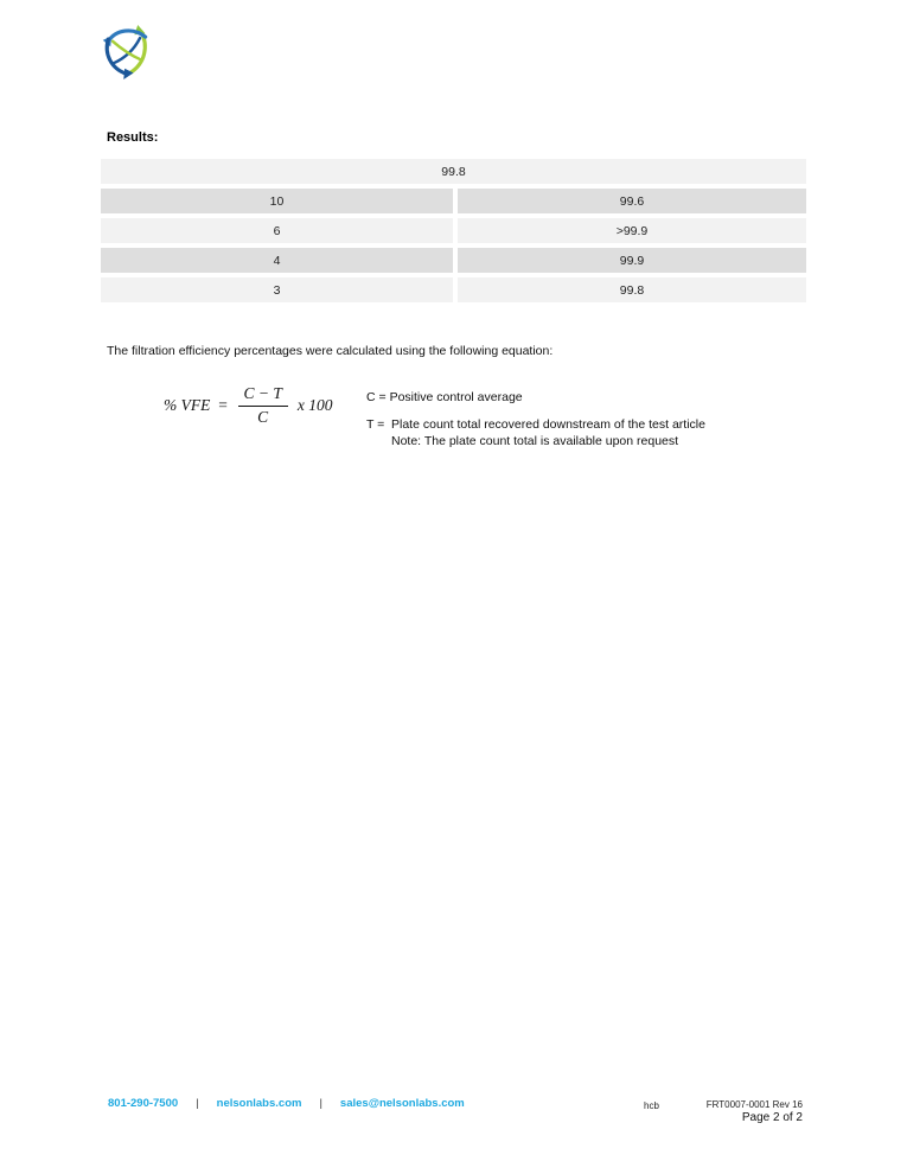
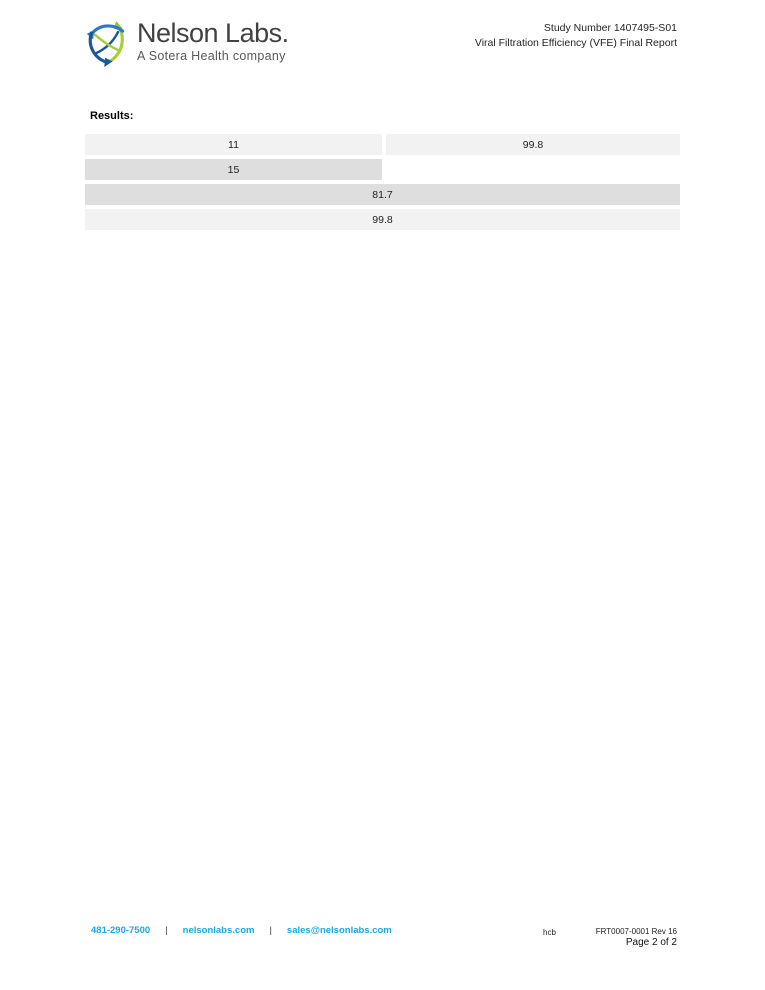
+ Nelson Labs.
+ A Sotera Health company
+ Study Number 1407495-S01
+ Viral Filtration Efficiency (VFE) Final Report
  Results:
+ 11
  99.8
- 10
+ 15
- 99.6
- 6
- >99.9
- 4
- 99.9
+ 81.7
- 3
  99.8
- The filtration efficiency percentages were calculated using the following equation:
- % VFE
- =
- C − T
- C
- x 100
- C = Positive control average
- T =
- Plate count total recovered downstream of the test article
- Note: The plate count total is available upon request
- 801-290-7500
+ 481-290-7500
  |
  nelsonlabs.com
  |
  sales@nelsonlabs.com
  hcb
  FRT0007-0001 Rev 16
  Page 2 of 2
